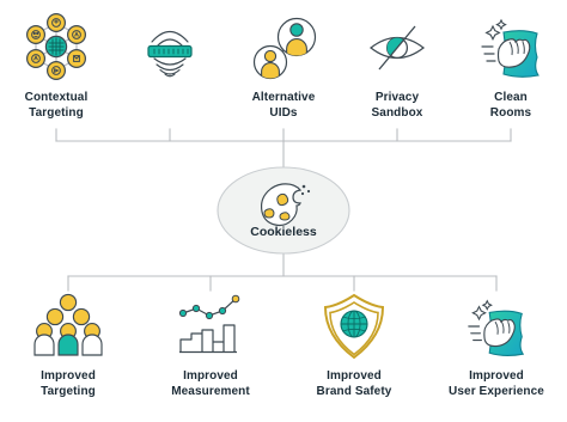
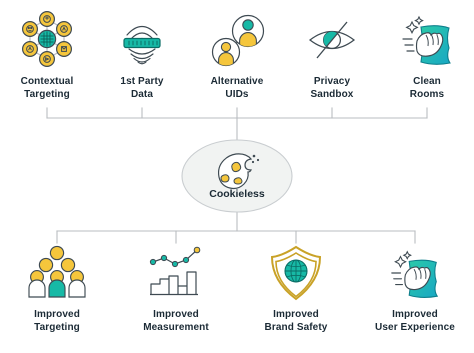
  Contextual
  Targeting
+ 1st Party
+ Data
  Alternative
  UIDs
  Privacy
  Sandbox
  Clean
  Rooms
  Cookieless
  Improved
  Targeting
  Improved
  Measurement
  Improved
  Brand Safety
  Improved
  User Experience
